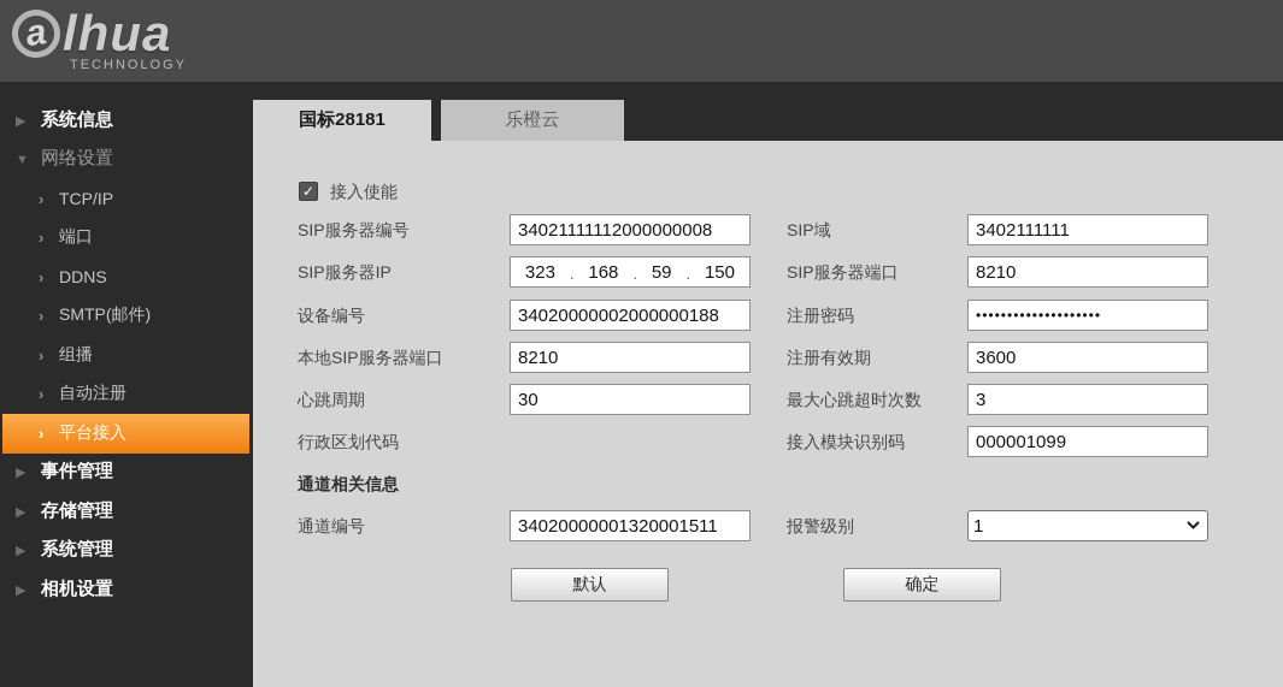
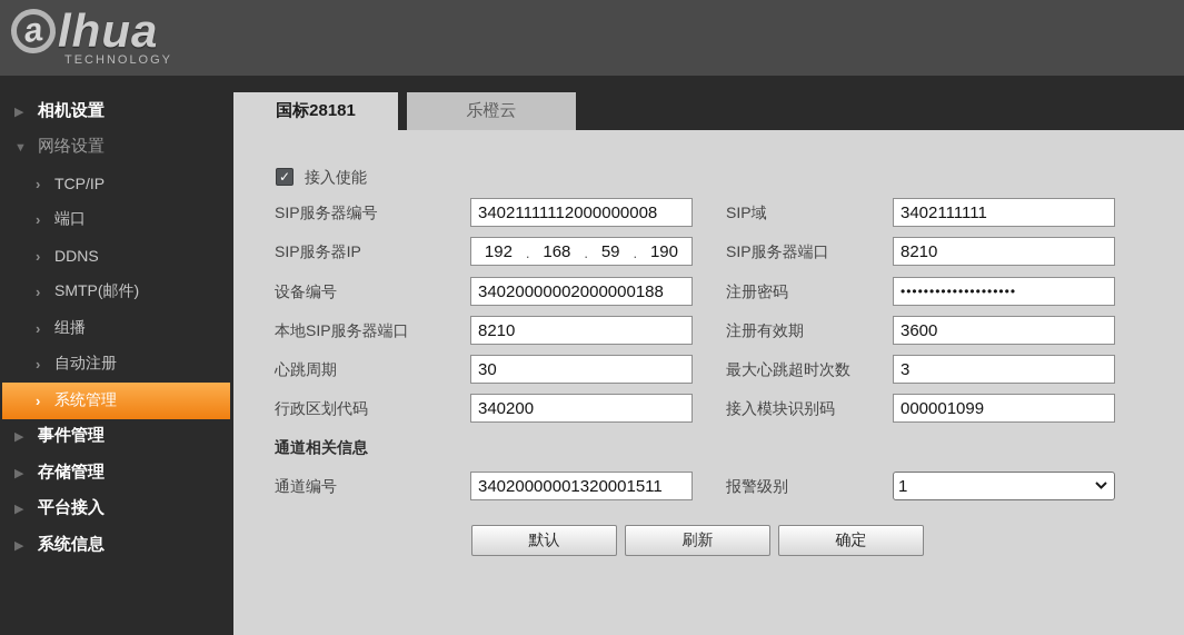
  lhua
  TECHNOLOGY
  ▶
- 系统信息
+ 相机设置
  ▼
  网络设置
  ›
  TCP/IP
  ›
  端口
  ›
  DDNS
  ›
  SMTP(邮件)
  ›
  组播
  ›
  自动注册
  ›
- 平台接入
+ 系统管理
  ▶
  事件管理
  ▶
  存储管理
  ▶
- 系统管理
+ 平台接入
  ▶
- 相机设置
+ 系统信息
  国标28181
  乐橙云
  ✓
  接入使能
  SIP服务器编号
  34021111112000000008
  SIP域
  3402111111
  SIP服务器IP
- 323
+ 192
  .
  168
  .
  59
  .
- 150
+ 190
  SIP服务器端口
  8210
  设备编号
  34020000002000000188
  注册密码
  ••••••••••••••••••••
  本地SIP服务器端口
  8210
  注册有效期
  3600
  心跳周期
  30
  最大心跳超时次数
  3
  行政区划代码
+ 340200
  接入模块识别码
  000001099
  通道相关信息
  通道编号
  34020000001320001511
  报警级别
  1
  默认
+ 刷新
  确定
